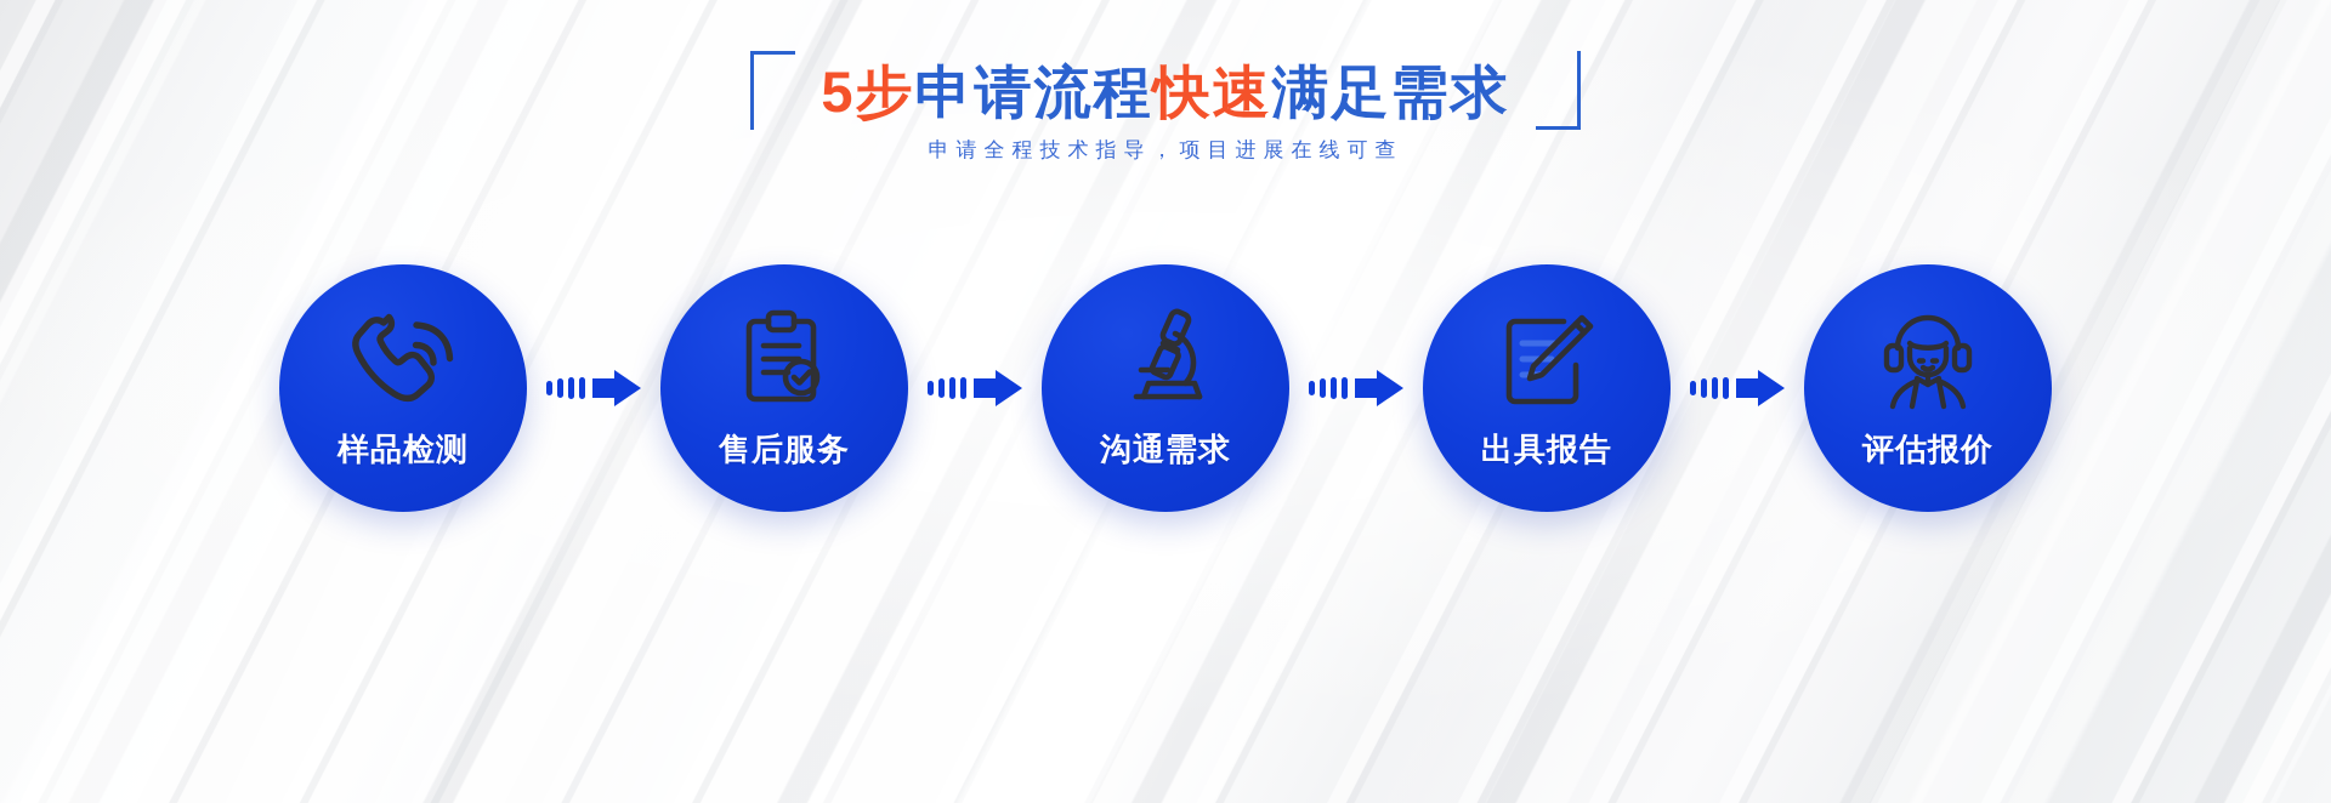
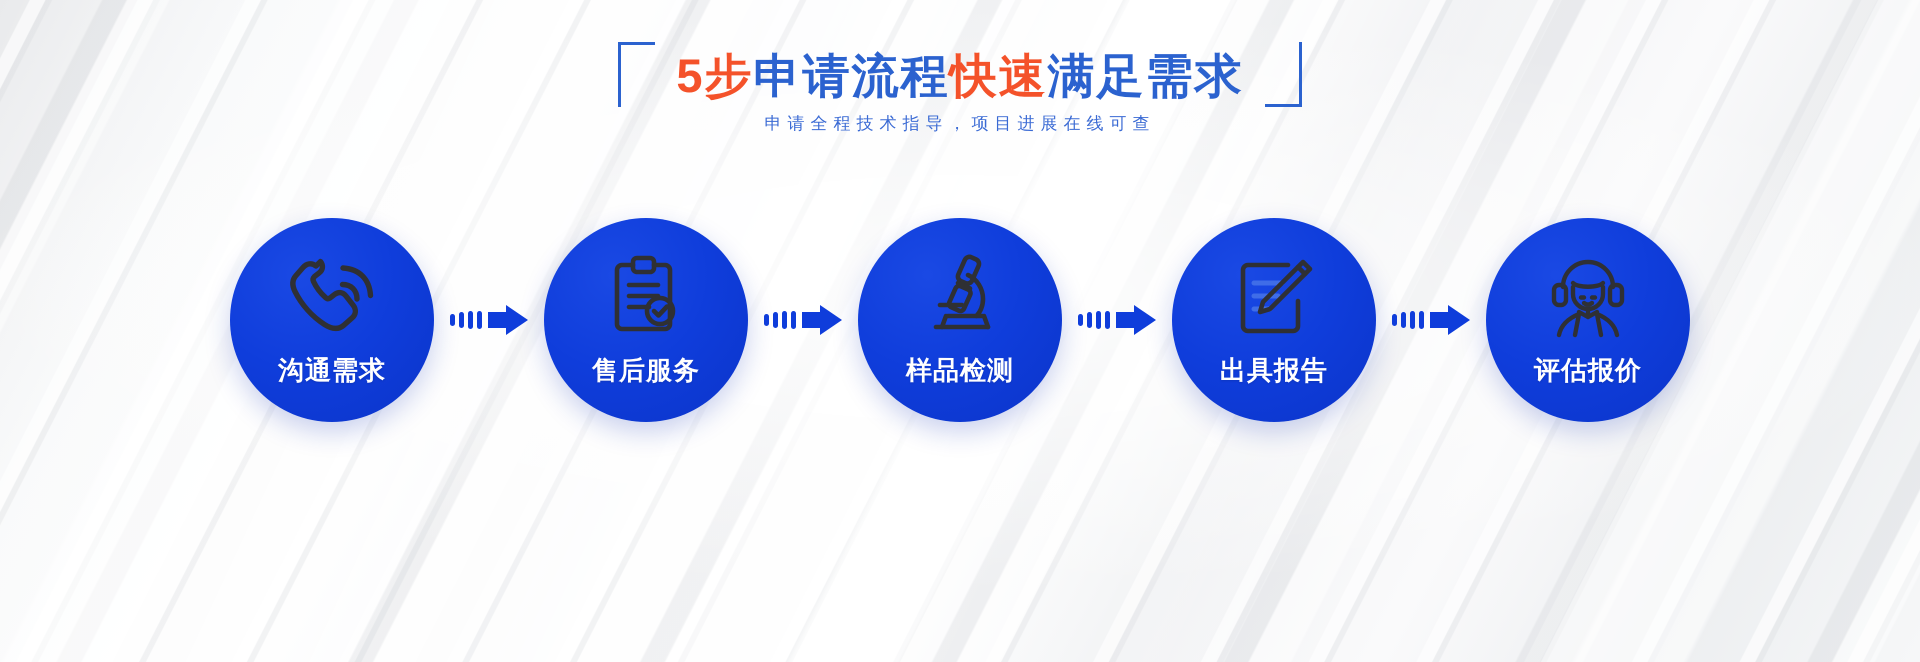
  5步申请流程快速满足需求
  申请全程技术指导，项目进展在线可查
- 样品检测
+ 沟通需求
  售后服务
- 沟通需求
+ 样品检测
  出具报告
  评估报价
